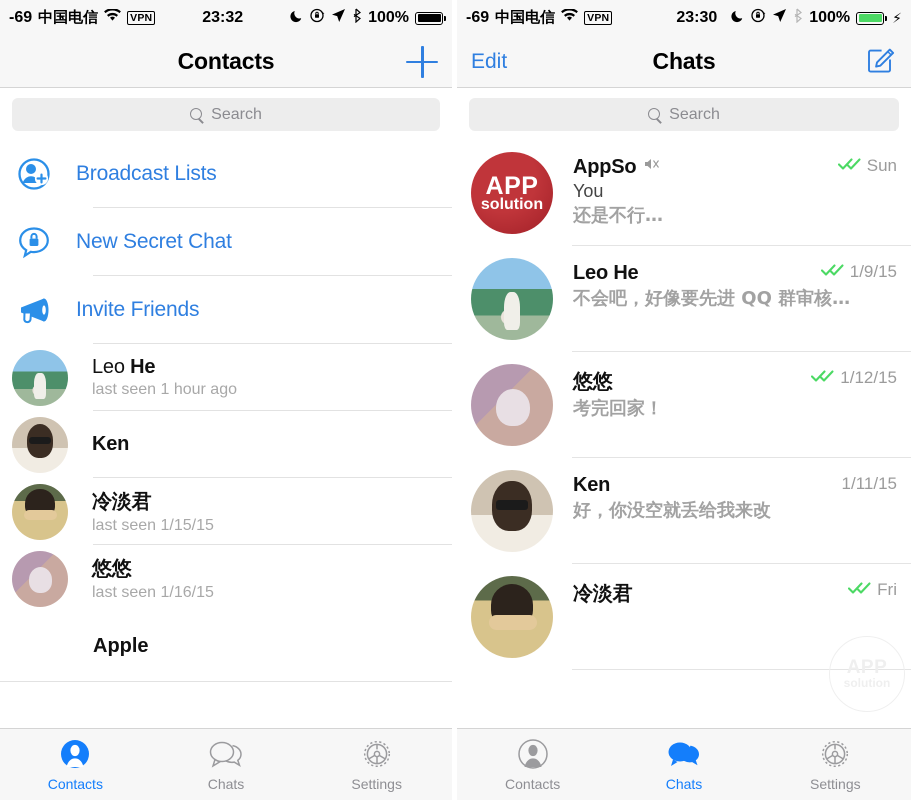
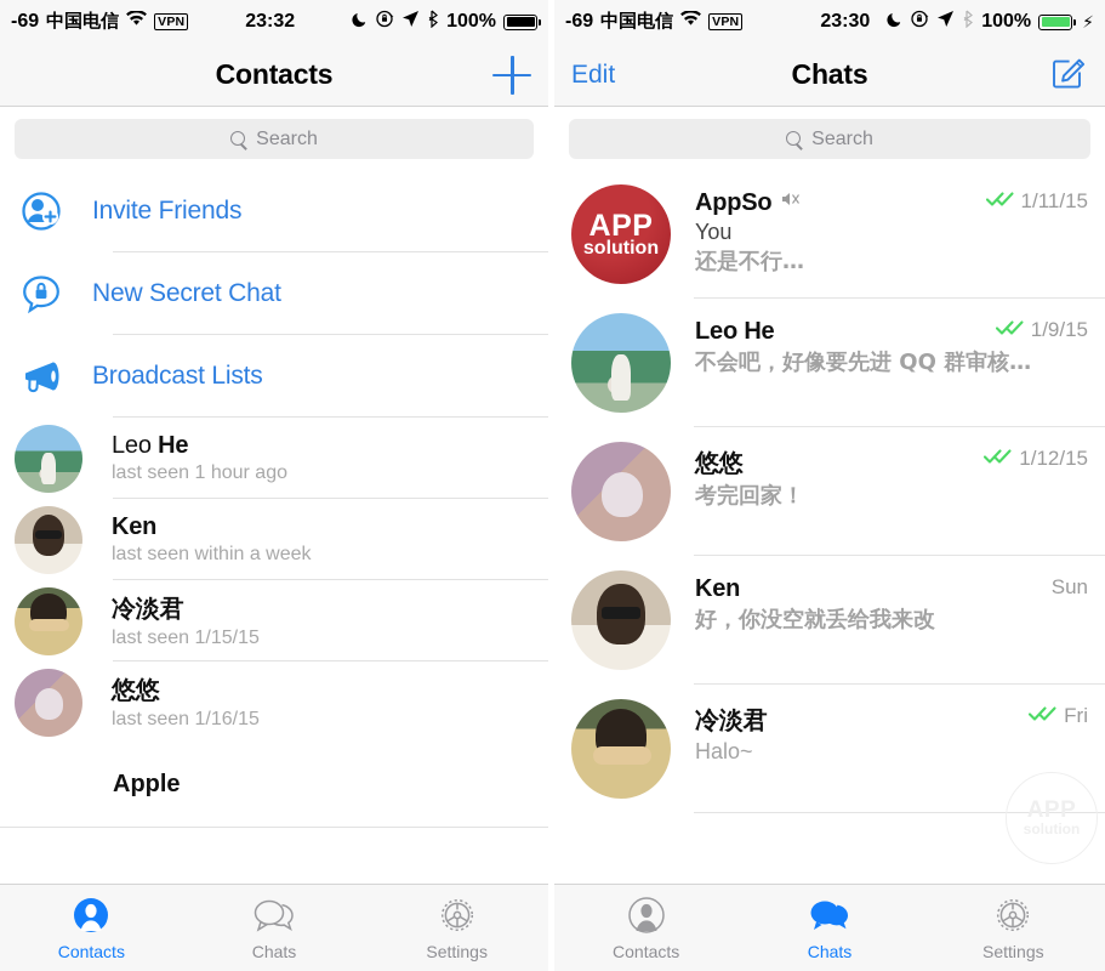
  -69
  中国电信
  VPN
  23:32
  100%
  Contacts
  Search
- Broadcast Lists
+ Invite Friends
  New Secret Chat
- Invite Friends
+ Broadcast Lists
  Leo He
  last seen 1 hour ago
  Ken
+ last seen within a week
  冷淡君
  last seen 1/15/15
  悠悠
  last seen 1/16/15
  Apple
  Contacts
  Chats
  Settings
  -69
  中国电信
  VPN
  23:30
  100%
  ⚡
  Edit
  Chats
  Search
  APP
  solution
  AppSo
- Sun
+ 1/11/15
  You
  还是不行…
  Leo He
  1/9/15
  不会吧，好像要先进 QQ 群审核…
  悠悠
  1/12/15
  考完回家！
  Ken
- 1/11/15
+ Sun
  好，你没空就丢给我来改
  冷淡君
  Fri
+ Halo~
  APP
  Contacts
  Chats
  Settings
